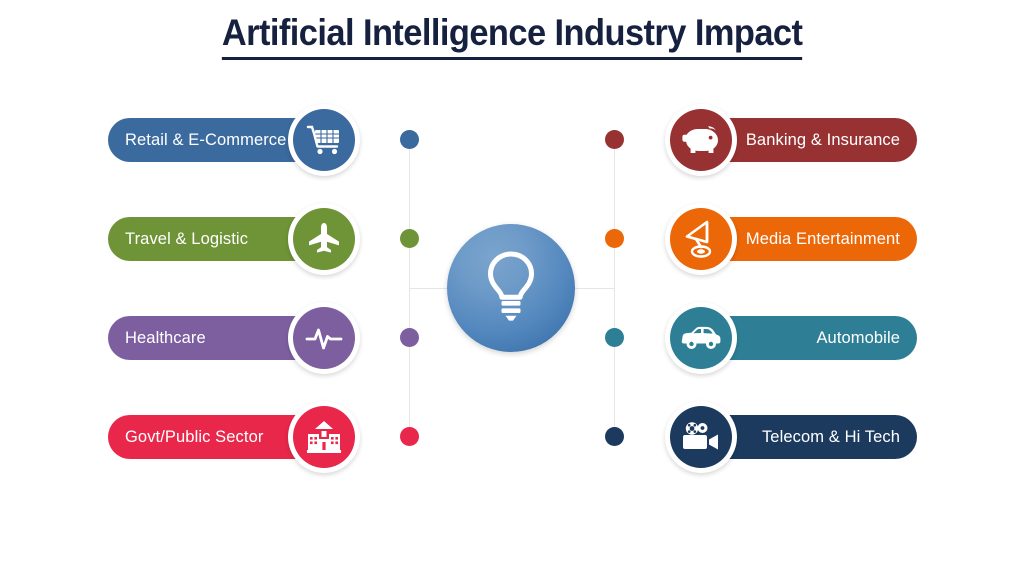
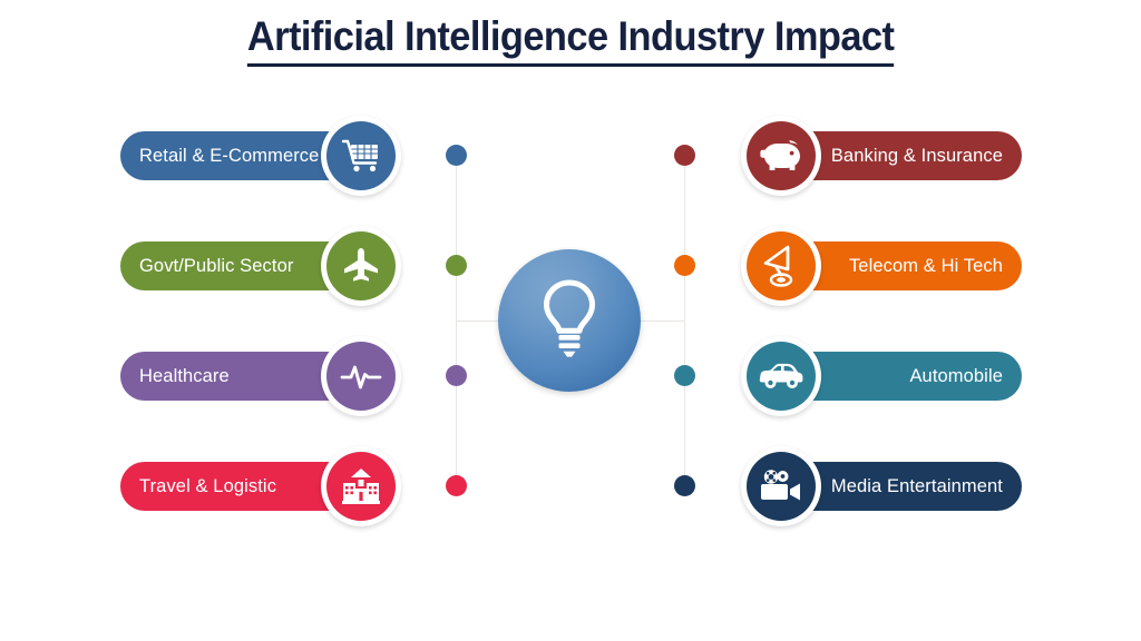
  Artificial Intelligence Industry Impact
  Retail & E-Commerce
- Travel & Logistic
+ Govt/Public Sector
  Healthcare
- Govt/Public Sector
+ Travel & Logistic
  Banking & Insurance
- Media Entertainment
+ Telecom & Hi Tech
  Automobile
- Telecom & Hi Tech
+ Media Entertainment
